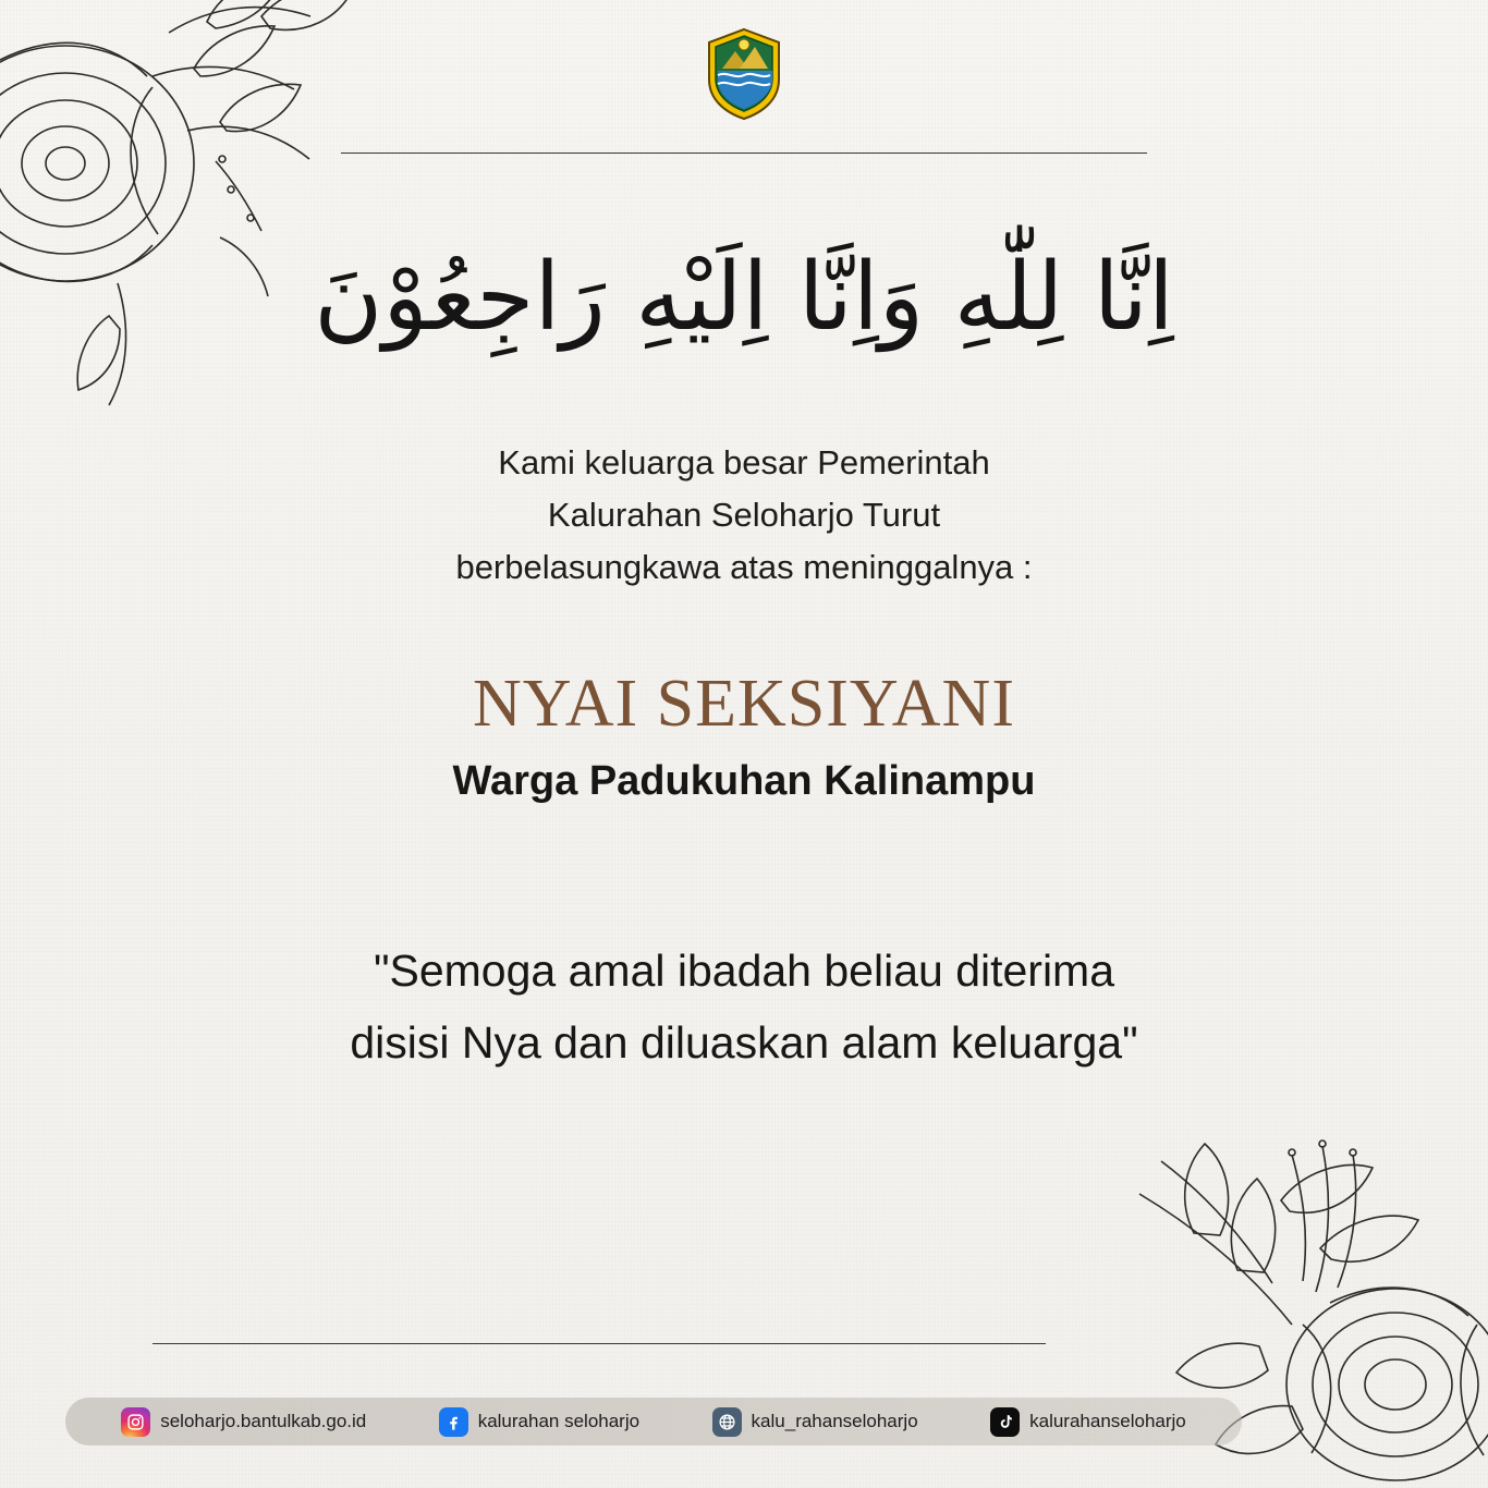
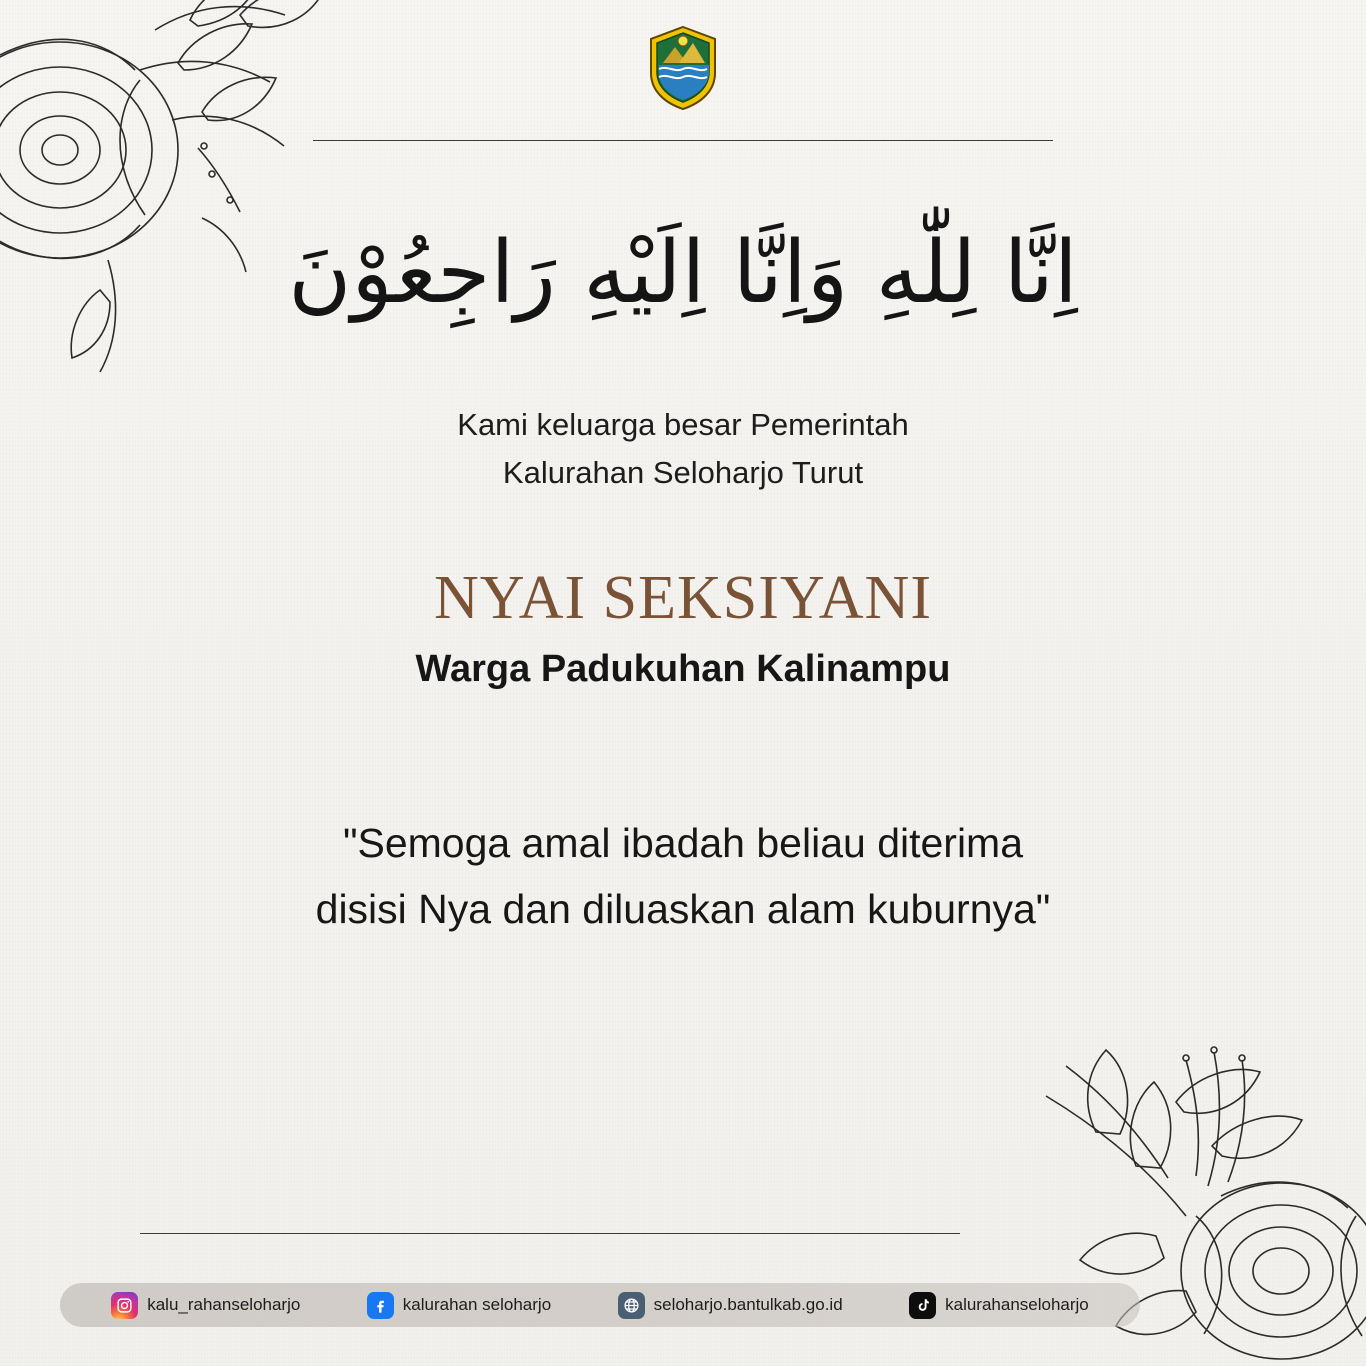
  اِنَّا لِلّٰهِ وَاِنَّا اِلَيْهِ رَاجِعُوْنَ
  Kami keluarga besar Pemerintah
  Kalurahan Seloharjo Turut
- berbelasungkawa atas meninggalnya :
  NYAI SEKSIYANI
  Warga Padukuhan Kalinampu
  "Semoga amal ibadah beliau diterima
- disisi Nya dan diluaskan alam keluarga"
+ disisi Nya dan diluaskan alam kuburnya"
- seloharjo.bantulkab.go.id
+ kalu_rahanseloharjo
  kalurahan seloharjo
- kalu_rahanseloharjo
+ seloharjo.bantulkab.go.id
  kalurahanseloharjo
